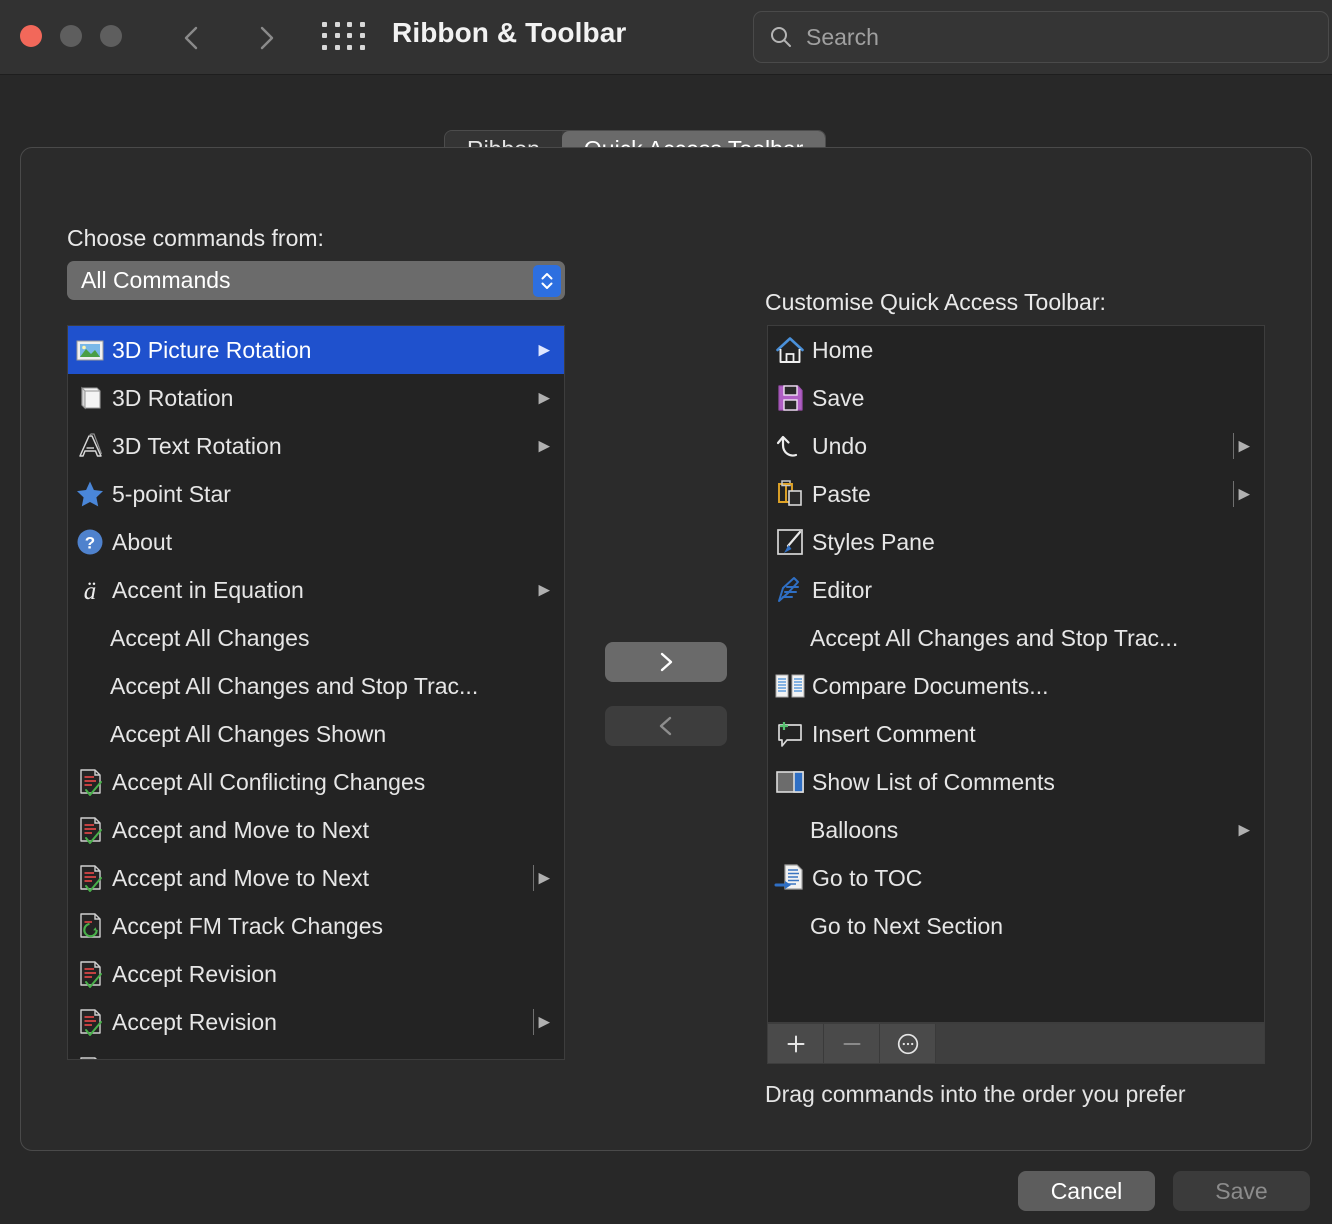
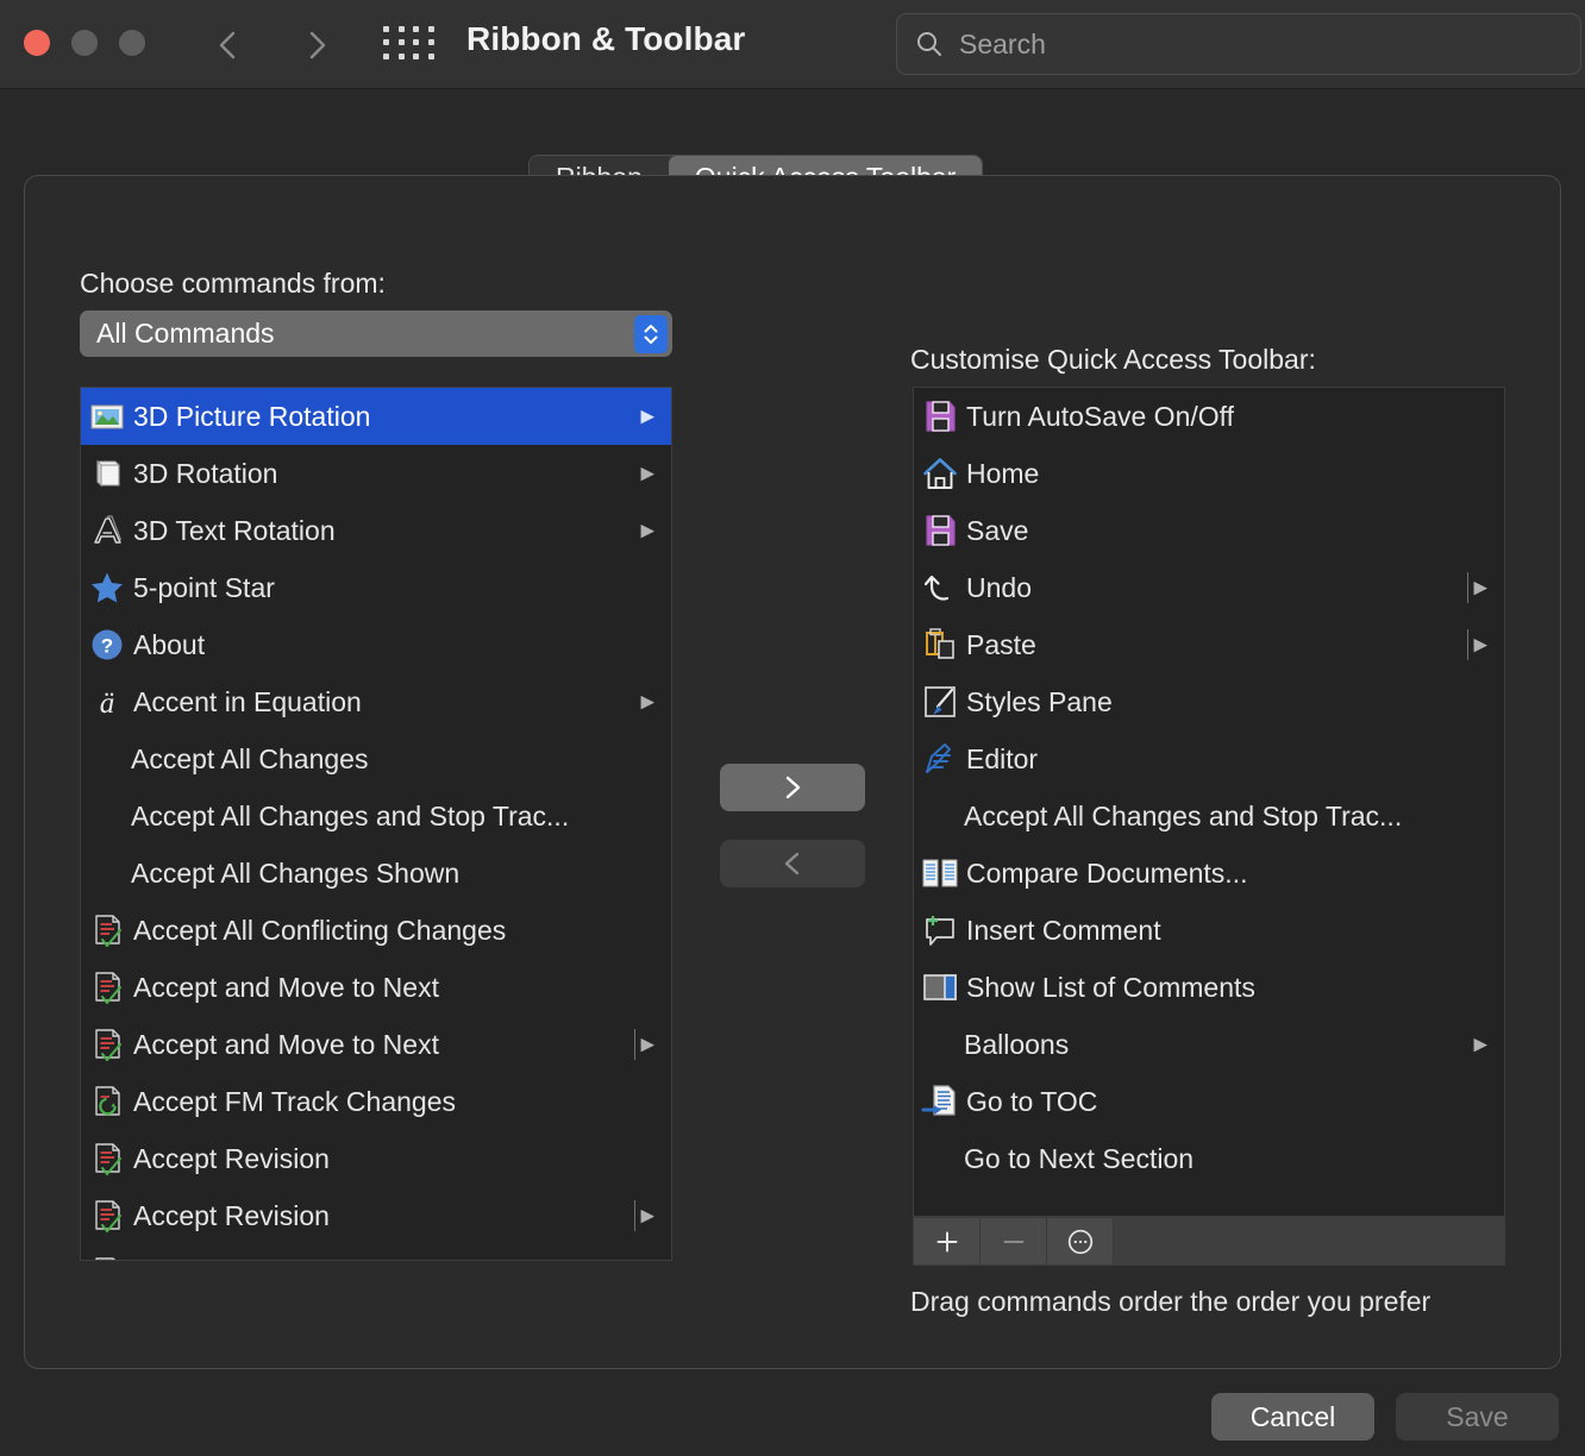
  Ribbon & Toolbar
  Search
  Choose commands from:
  All Commands
  3D Picture Rotation
  ▶
  3D Rotation
  ▶
  3D Text Rotation
  ▶
  5-point Star
  ?
  About
  ä
  Accent in Equation
  ▶
  Accept All Changes
  Accept All Changes and Stop Trac...
  Accept All Changes Shown
  Accept All Conflicting Changes
  Accept and Move to Next
  Accept and Move to Next
  ▶
  Accept FM Track Changes
  Accept Revision
  Accept Revision
  ▶
  Customise Quick Access Toolbar:
+ Turn AutoSave On/Off
  Home
  Save
  Undo
  ▶
  Paste
  ▶
  Styles Pane
  Editor
  Accept All Changes and Stop Trac...
  Compare Documents...
  Insert Comment
  Show List of Comments
  Balloons
  ▶
  Go to TOC
  Go to Next Section
- Drag commands into the order you prefer
+ Drag commands order the order you prefer
  Cancel
  Save
